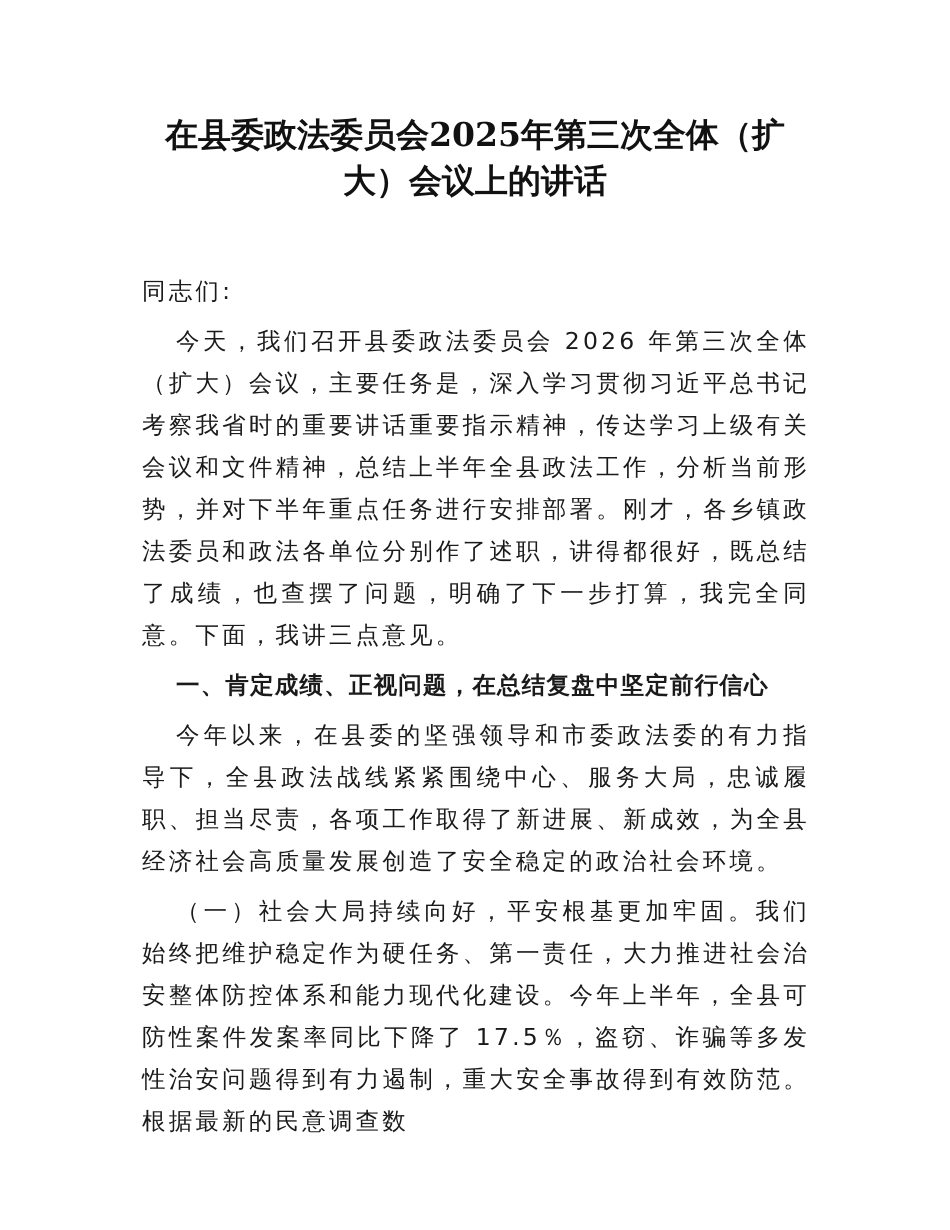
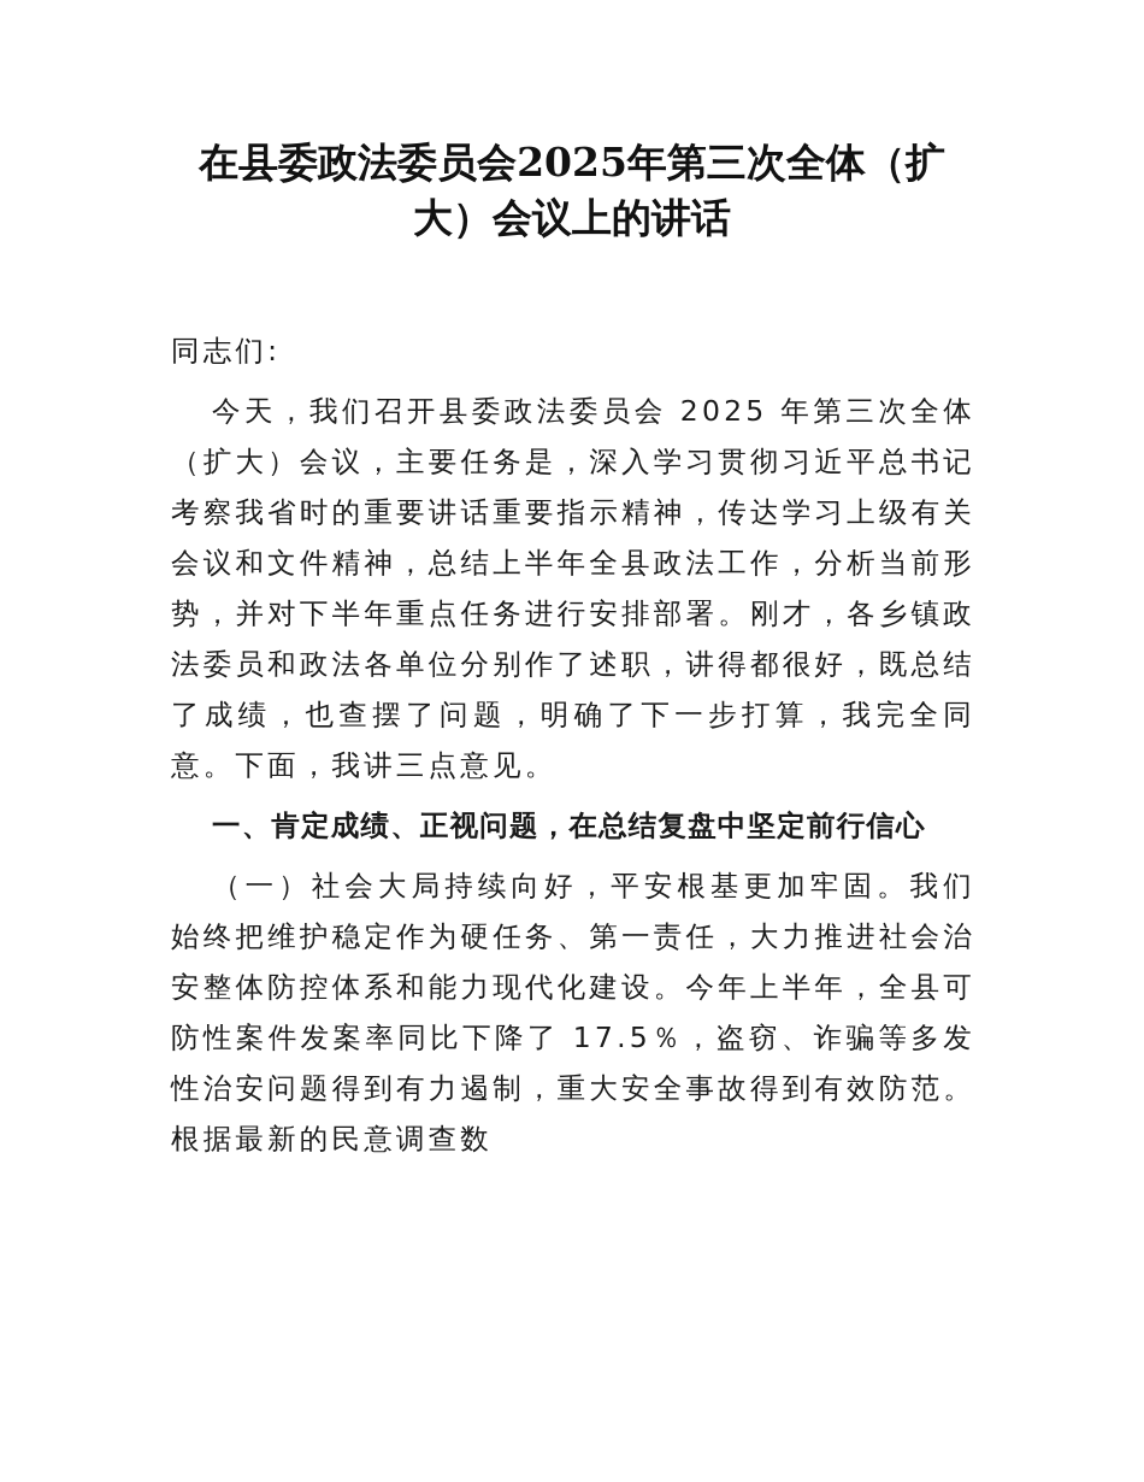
  在县委政法委员会2025年第三次全体（扩大）会议上的讲话
  同志们:
- 今天，我们召开县委政法委员会 2026 年第三次全体（扩大）会议，主要任务是，深入学习贯彻习近平总书记考察我省时的重要讲话重要指示精神，传达学习上级有关会议和文件精神，总结上半年全县政法工作，分析当前形势，并对下半年重点任务进行安排部署。刚才，各乡镇政法委员和政法各单位分别作了述职，讲得都很好，既总结了成绩，也查摆了问题，明确了下一步打算，我完全同意。下面，我讲三点意见。
+ 今天，我们召开县委政法委员会 2025 年第三次全体（扩大）会议，主要任务是，深入学习贯彻习近平总书记考察我省时的重要讲话重要指示精神，传达学习上级有关会议和文件精神，总结上半年全县政法工作，分析当前形势，并对下半年重点任务进行安排部署。刚才，各乡镇政法委员和政法各单位分别作了述职，讲得都很好，既总结了成绩，也查摆了问题，明确了下一步打算，我完全同意。下面，我讲三点意见。
  一、肯定成绩、正视问题，在总结复盘中坚定前行信心
- 今年以来，在县委的坚强领导和市委政法委的有力指导下，全县政法战线紧紧围绕中心、服务大局，忠诚履职、担当尽责，各项工作取得了新进展、新成效，为全县经济社会高质量发展创造了安全稳定的政治社会环境。
  （一）社会大局持续向好，平安根基更加牢固。我们始终把维护稳定作为硬任务、第一责任，大力推进社会治安整体防控体系和能力现代化建设。今年上半年，全县可防性案件发案率同比下降了 17.5％，盗窃、诈骗等多发性治安问题得到有力遏制，重大安全事故得到有效防范。根据最新的民意调查数
